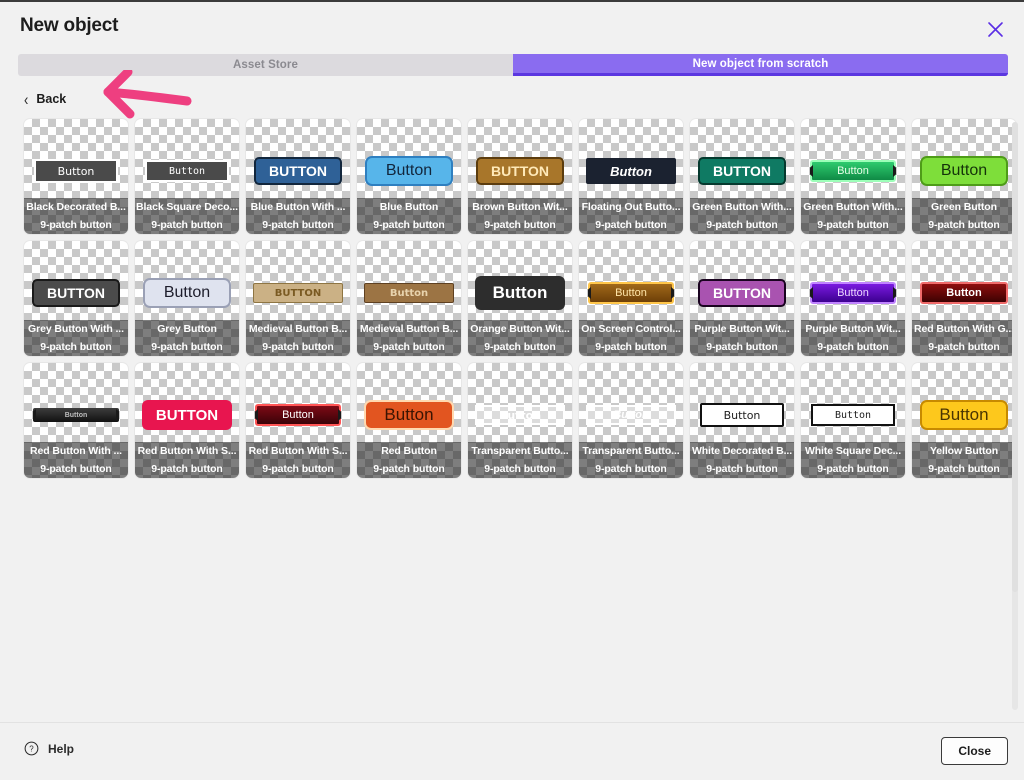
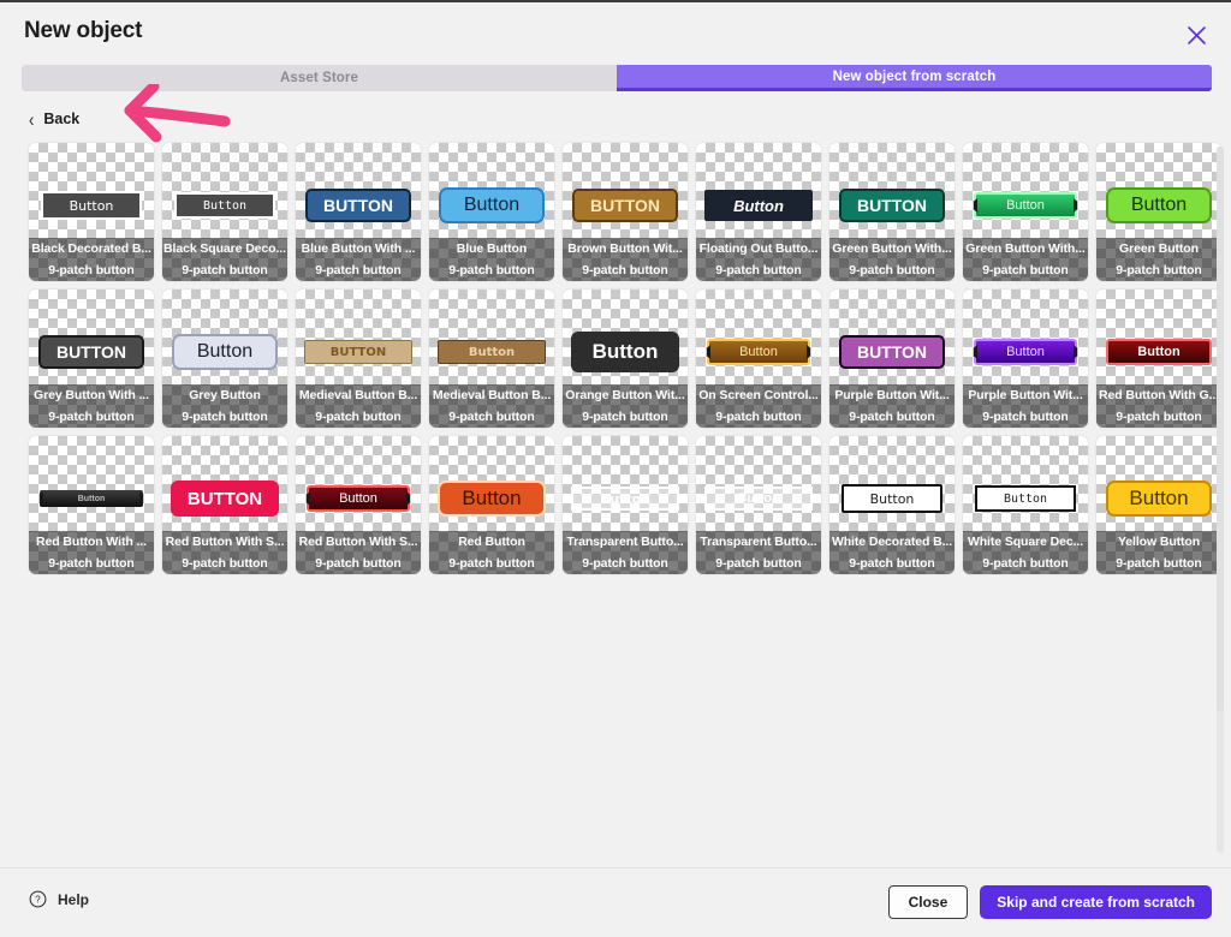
  New object
  Asset Store
  New object from scratch
  ‹
  Back
  Button
  Black Decorated B...
  9-patch button
  Button
  Black Square Deco...
  9-patch button
  BUTTON
  Blue Button With ...
  9-patch button
  Button
  Blue Button
  9-patch button
  BUTTON
  Brown Button Wit...
  9-patch button
  Button
  Floating Out Butto...
  9-patch button
  BUTTON
  Green Button With...
  9-patch button
  Button
  Green Button With...
  9-patch button
  Button
  Green Button
  9-patch button
  BUTTON
  Grey Button With ...
  9-patch button
  Button
  Grey Button
  9-patch button
  BUTTON
  Medieval Button B...
  9-patch button
  Button
  Medieval Button B...
  9-patch button
  Button
  Orange Button Wit...
  9-patch button
  Button
  On Screen Control...
  9-patch button
  BUTTON
  Purple Button Wit...
  9-patch button
  Button
  Purple Button Wit...
  9-patch button
  Button
  Red Button With G..
  9-patch button
  Red Button With ...
  9-patch button
  BUTTON
  Red Button With S...
  9-patch button
  Button
  Red Button With S...
  9-patch button
  Button
  Red Button
  9-patch button
  Button
  Transparent Butto...
  9-patch button
  Button
  Transparent Butto...
  9-patch button
  Button
  White Decorated B...
  9-patch button
  Button
  White Square Dec...
  9-patch button
  Button
  Yellow Button
  9-patch button
  ?
  Help
  Close
+ Skip and create from scratch
